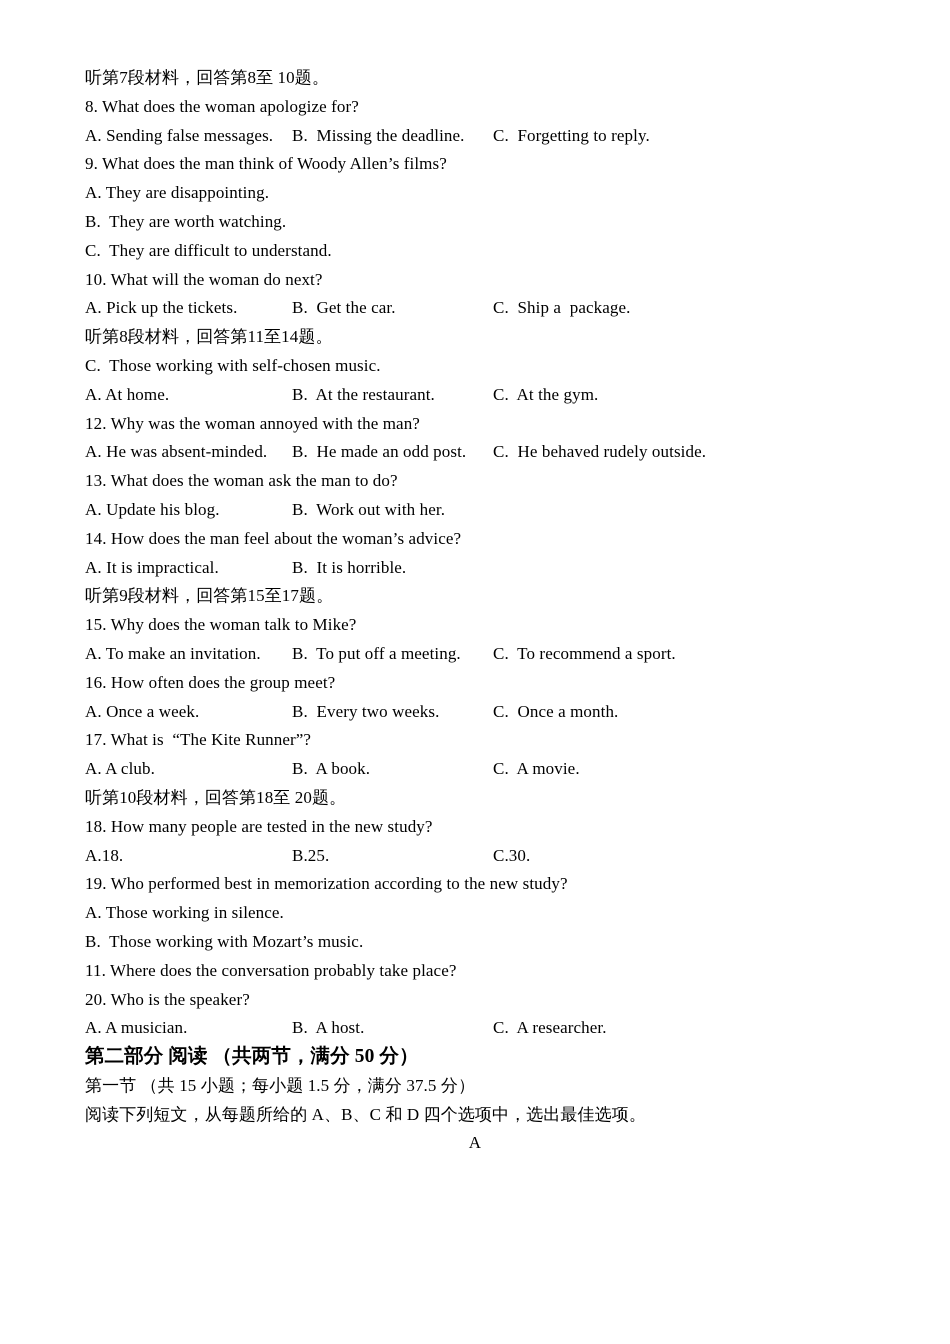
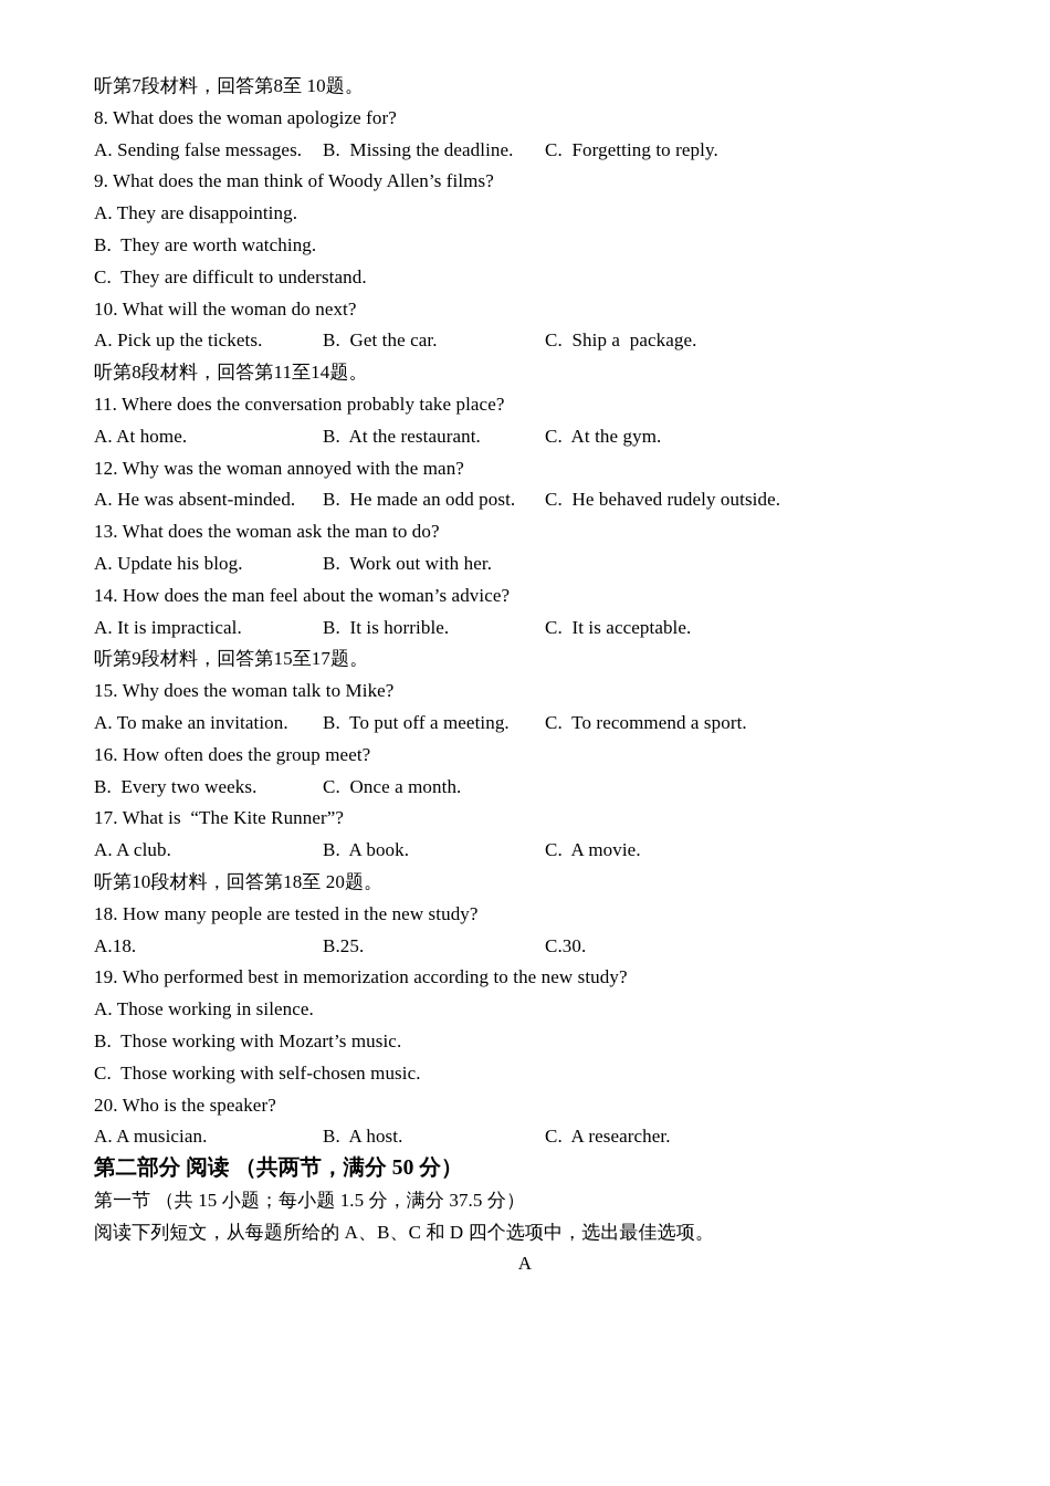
  听第7段材料，回答第8至 10题。
  8. What does the woman apologize for?
  A. Sending false messages.
  B. Missing the deadline.
  C. Forgetting to reply.
  9. What does the man think of Woody Allen’s films?
  A. They are disappointing.
  B. They are worth watching.
  C. They are difficult to understand.
  10. What will the woman do next?
  A. Pick up the tickets.
  B. Get the car.
  C. Ship a package.
  听第8段材料，回答第11至14题。
- C. Those working with self-chosen music.
+ 11. Where does the conversation probably take place?
  A. At home.
  B. At the restaurant.
  C. At the gym.
  12. Why was the woman annoyed with the man?
  A. He was absent-minded.
  B. He made an odd post.
  C. He behaved rudely outside.
  13. What does the woman ask the man to do?
  A. Update his blog.
  B. Work out with her.
  14. How does the man feel about the woman’s advice?
  A. It is impractical.
  B. It is horrible.
+ C. It is acceptable.
  听第9段材料，回答第15至17题。
  15. Why does the woman talk to Mike?
  A. To make an invitation.
  B. To put off a meeting.
  C. To recommend a sport.
  16. How often does the group meet?
- A. Once a week.
  B. Every two weeks.
  C. Once a month.
  17. What is “The Kite Runner”?
  A. A club.
  B. A book.
  C. A movie.
  听第10段材料，回答第18至 20题。
  18. How many people are tested in the new study?
  A.18.
  B.25.
  C.30.
  19. Who performed best in memorization according to the new study?
  A. Those working in silence.
  B. Those working with Mozart’s music.
- 11. Where does the conversation probably take place?
+ C. Those working with self-chosen music.
  20. Who is the speaker?
  A. A musician.
  B. A host.
  C. A researcher.
  第二部分 阅读 （共两节，满分 50 分）
  第一节 （共 15 小题；每小题 1.5 分，满分 37.5 分）
  阅读下列短文，从每题所给的 A、B、C 和 D 四个选项中，选出最佳选项。
  A
